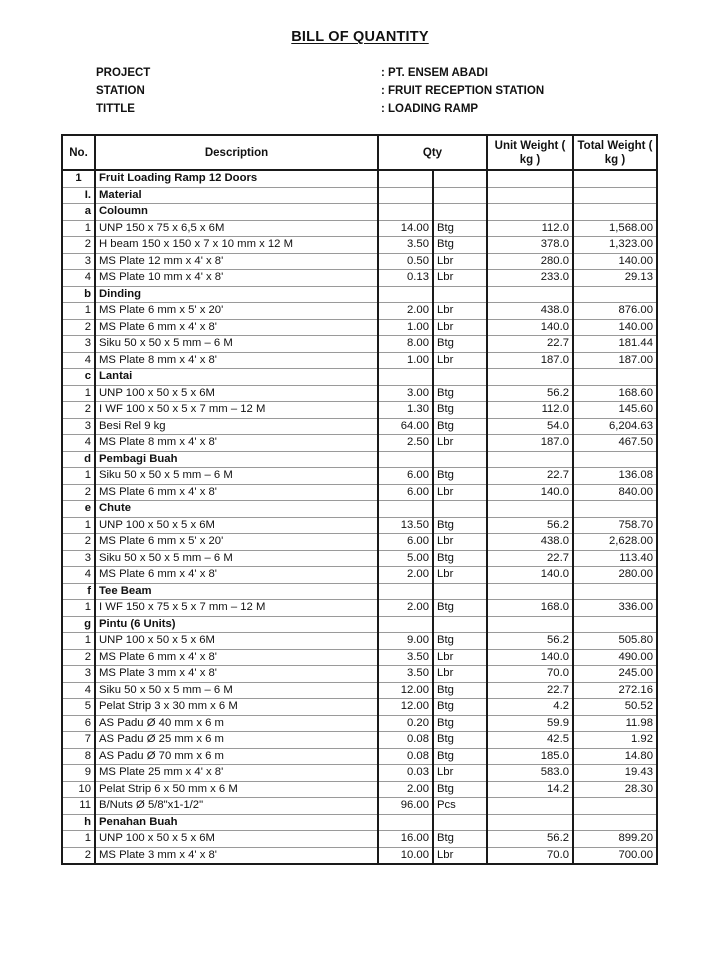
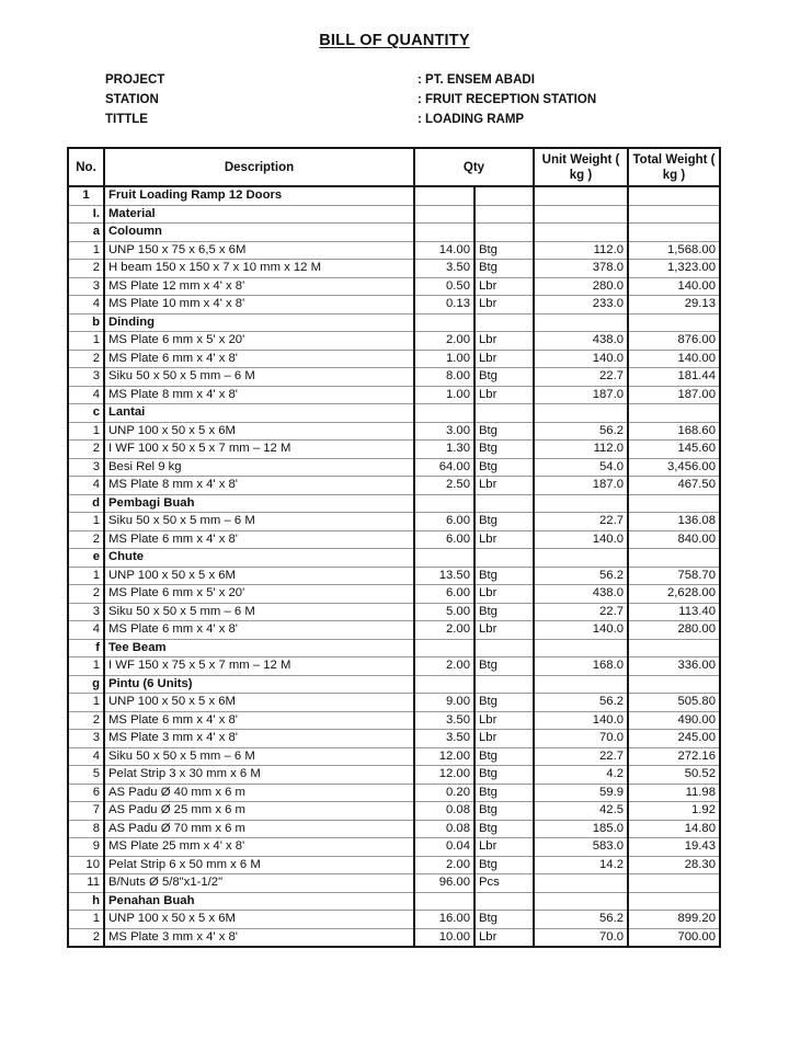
  BILL OF QUANTITY
  PROJECT
  : PT. ENSEM ABADI
  STATION
  : FRUIT RECEPTION STATION
  TITTLE
  : LOADING RAMP
  No.	Description	Qty	Unit Weight ( kg )	Total Weight ( kg )
  1	Fruit Loading Ramp 12 Doors
  I.	Material
  a	Coloumn
  1	UNP 150 x 75 x 6,5 x 6M	14.00	Btg	112.0	1,568.00
  2	H beam 150 x 150 x 7 x 10 mm x 12 M	3.50	Btg	378.0	1,323.00
  3	MS Plate 12 mm x 4' x 8'	0.50	Lbr	280.0	140.00
  4	MS Plate 10 mm x 4' x 8'	0.13	Lbr	233.0	29.13
  b	Dinding
  1	MS Plate 6 mm x 5' x 20'	2.00	Lbr	438.0	876.00
  2	MS Plate 6 mm x 4' x 8'	1.00	Lbr	140.0	140.00
  3	Siku 50 x 50 x 5 mm – 6 M	8.00	Btg	22.7	181.44
  4	MS Plate 8 mm x 4' x 8'	1.00	Lbr	187.0	187.00
  c	Lantai
  1	UNP 100 x 50 x 5 x 6M	3.00	Btg	56.2	168.60
  2	I WF 100 x 50 x 5 x 7 mm – 12 M	1.30	Btg	112.0	145.60
- 3	Besi Rel 9 kg	64.00	Btg	54.0	6,204.63
+ 3	Besi Rel 9 kg	64.00	Btg	54.0	3,456.00
  4	MS Plate 8 mm x 4' x 8'	2.50	Lbr	187.0	467.50
  d	Pembagi Buah
  1	Siku 50 x 50 x 5 mm – 6 M	6.00	Btg	22.7	136.08
  2	MS Plate 6 mm x 4' x 8'	6.00	Lbr	140.0	840.00
  e	Chute
  1	UNP 100 x 50 x 5 x 6M	13.50	Btg	56.2	758.70
  2	MS Plate 6 mm x 5' x 20'	6.00	Lbr	438.0	2,628.00
  3	Siku 50 x 50 x 5 mm – 6 M	5.00	Btg	22.7	113.40
  4	MS Plate 6 mm x 4' x 8'	2.00	Lbr	140.0	280.00
  f	Tee Beam
  1	I WF 150 x 75 x 5 x 7 mm – 12 M	2.00	Btg	168.0	336.00
  g	Pintu (6 Units)
  1	UNP 100 x 50 x 5 x 6M	9.00	Btg	56.2	505.80
  2	MS Plate 6 mm x 4' x 8'	3.50	Lbr	140.0	490.00
  3	MS Plate 3 mm x 4' x 8'	3.50	Lbr	70.0	245.00
  4	Siku 50 x 50 x 5 mm – 6 M	12.00	Btg	22.7	272.16
  5	Pelat Strip 3 x 30 mm x 6 M	12.00	Btg	4.2	50.52
  6	AS Padu Ø 40 mm x 6 m	0.20	Btg	59.9	11.98
  7	AS Padu Ø 25 mm x 6 m	0.08	Btg	42.5	1.92
  8	AS Padu Ø 70 mm x 6 m	0.08	Btg	185.0	14.80
- 9	MS Plate 25 mm x 4' x 8'	0.03	Lbr	583.0	19.43
+ 9	MS Plate 25 mm x 4' x 8'	0.04	Lbr	583.0	19.43
  10	Pelat Strip 6 x 50 mm x 6 M	2.00	Btg	14.2	28.30
  11	B/Nuts Ø 5/8"x1-1/2"	96.00	Pcs
  h	Penahan Buah
  1	UNP 100 x 50 x 5 x 6M	16.00	Btg	56.2	899.20
  2	MS Plate 3 mm x 4' x 8'	10.00	Lbr	70.0	700.00
